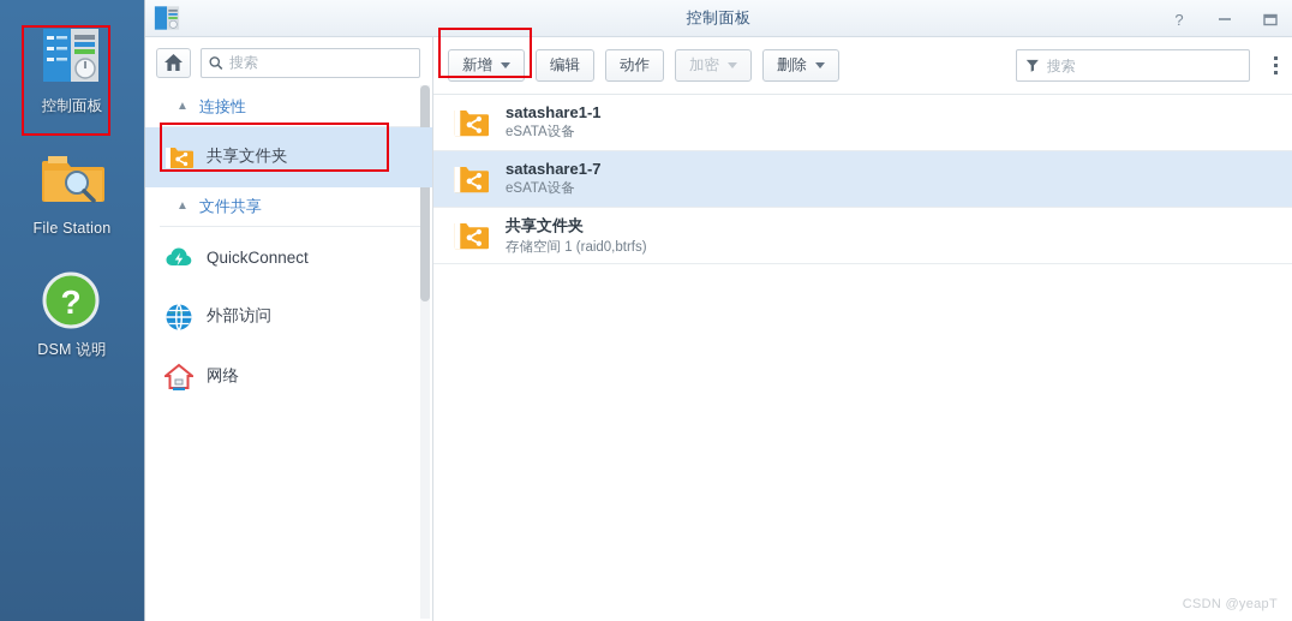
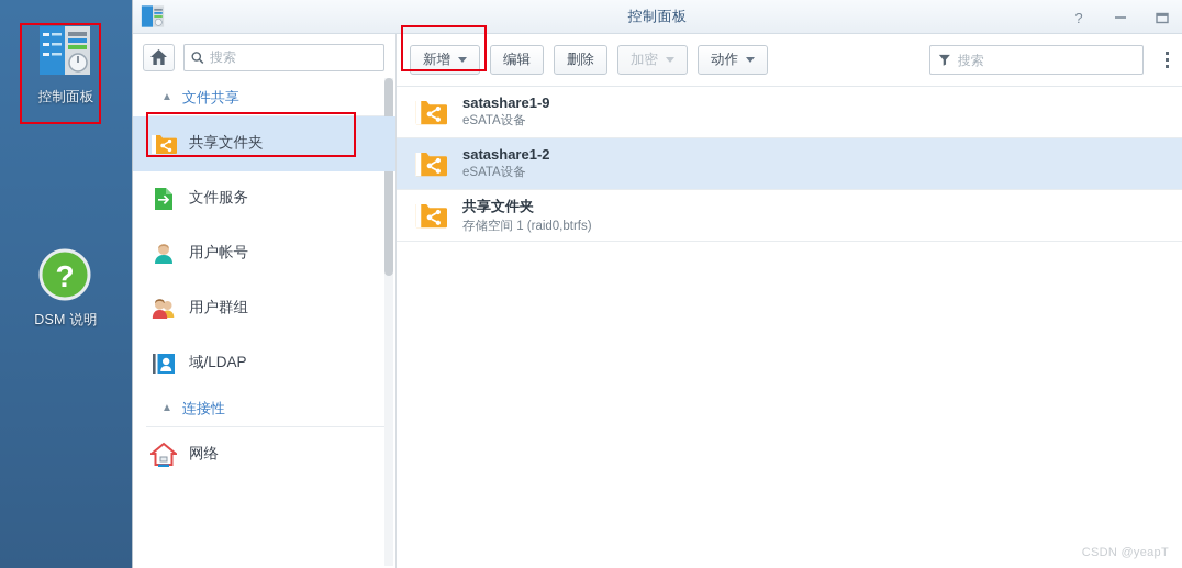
  控制面板
- File Station
  ?
  DSM 说明
  控制面板
  ?
  搜索
  ▲
- 连接性
+ 文件共享
  共享文件夹
+ 文件服务
+ 用户帐号
+ 用户群组
+ 域/LDAP
  ▲
- 文件共享
+ 连接性
- QuickConnect
- 外部访问
  网络
  新增
  编辑
- 动作
+ 删除
  加密
- 删除
+ 动作
  搜索
- satashare1-1
+ satashare1-9
  eSATA设备
- satashare1-7
+ satashare1-2
  eSATA设备
  共享文件夹
  存储空间 1 (raid0,btrfs)
  CSDN @yeapT
